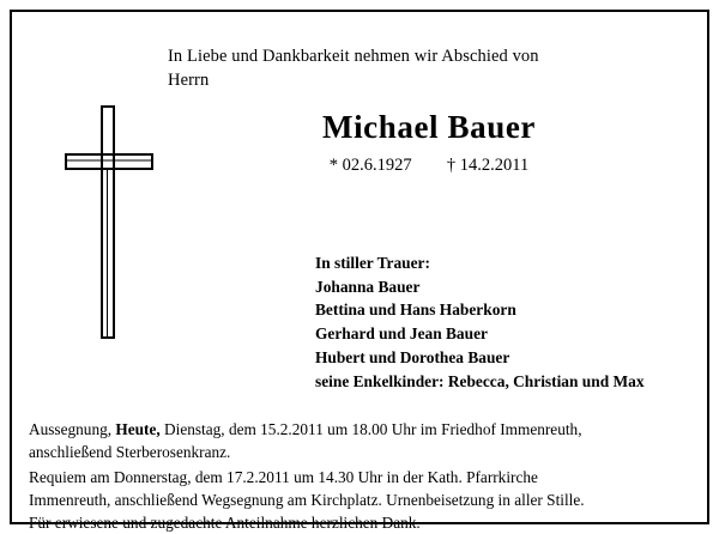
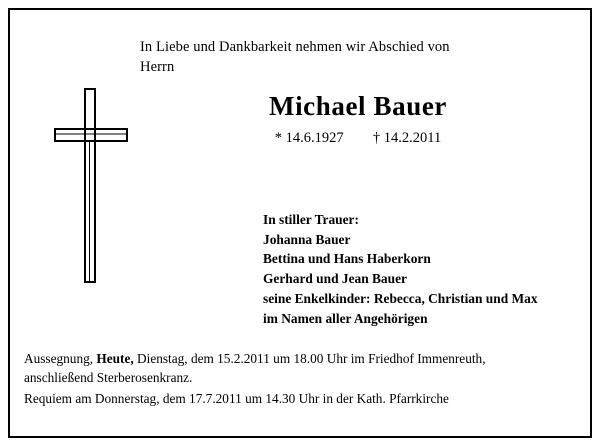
  In Liebe und Dankbarkeit nehmen wir Abschied von
  Herrn
  Michael Bauer
- * 02.6.1927 † 14.2.2011
+ * 14.6.1927 † 14.2.2011
  In stiller Trauer:
  Johanna Bauer
  Bettina und Hans Haberkorn
  Gerhard und Jean Bauer
- Hubert und Dorothea Bauer
  seine Enkelkinder: Rebecca, Christian und Max
+ im Namen aller Angehörigen
  Aussegnung, Heute, Dienstag, dem 15.2.2011 um 18.00 Uhr im Friedhof Immenreuth,
  anschließend Sterberosenkranz.
- Requiem am Donnerstag, dem 17.2.2011 um 14.30 Uhr in der Kath. Pfarrkirche
+ Requiem am Donnerstag, dem 17.7.2011 um 14.30 Uhr in der Kath. Pfarrkirche
- Immenreuth, anschließend Wegsegnung am Kirchplatz. Urnenbeisetzung in aller Stille.
- Für erwiesene und zugedachte Anteilnahme herzlichen Dank.
